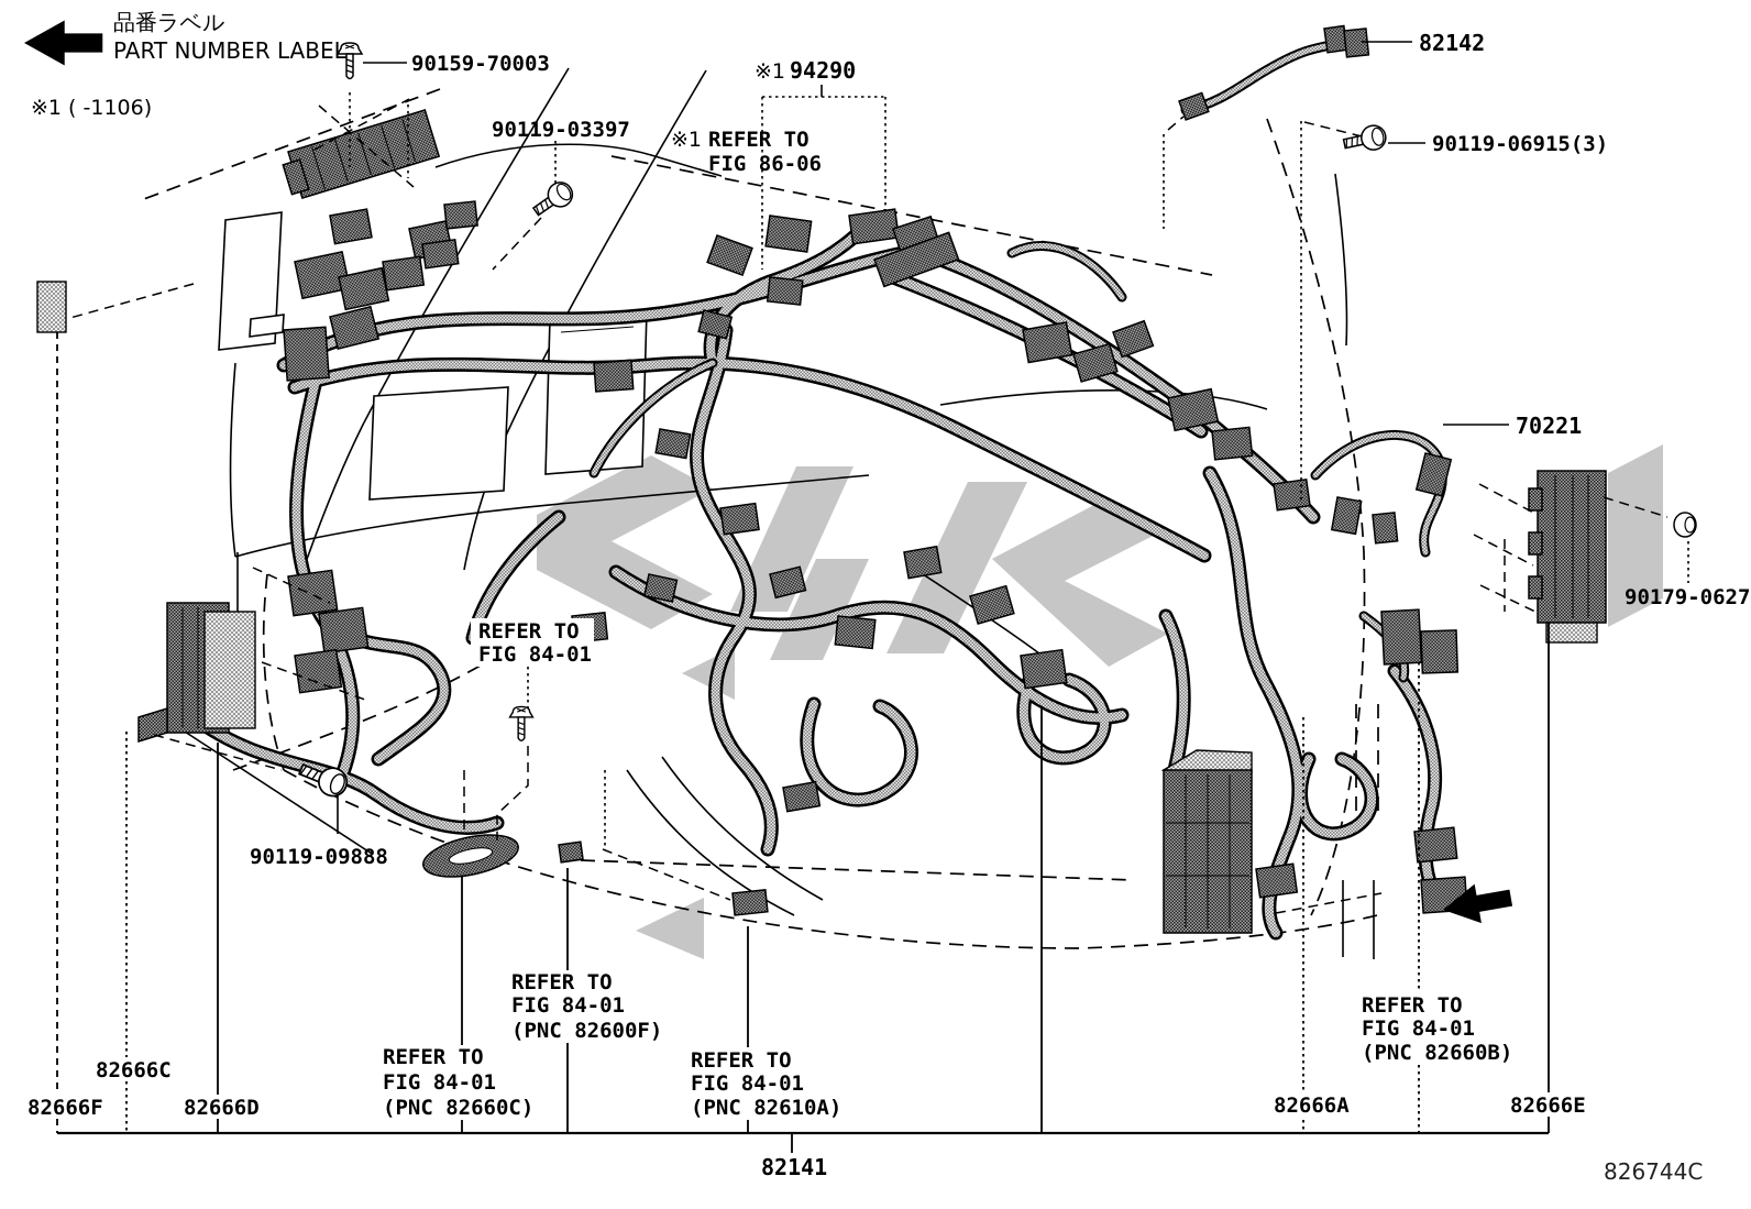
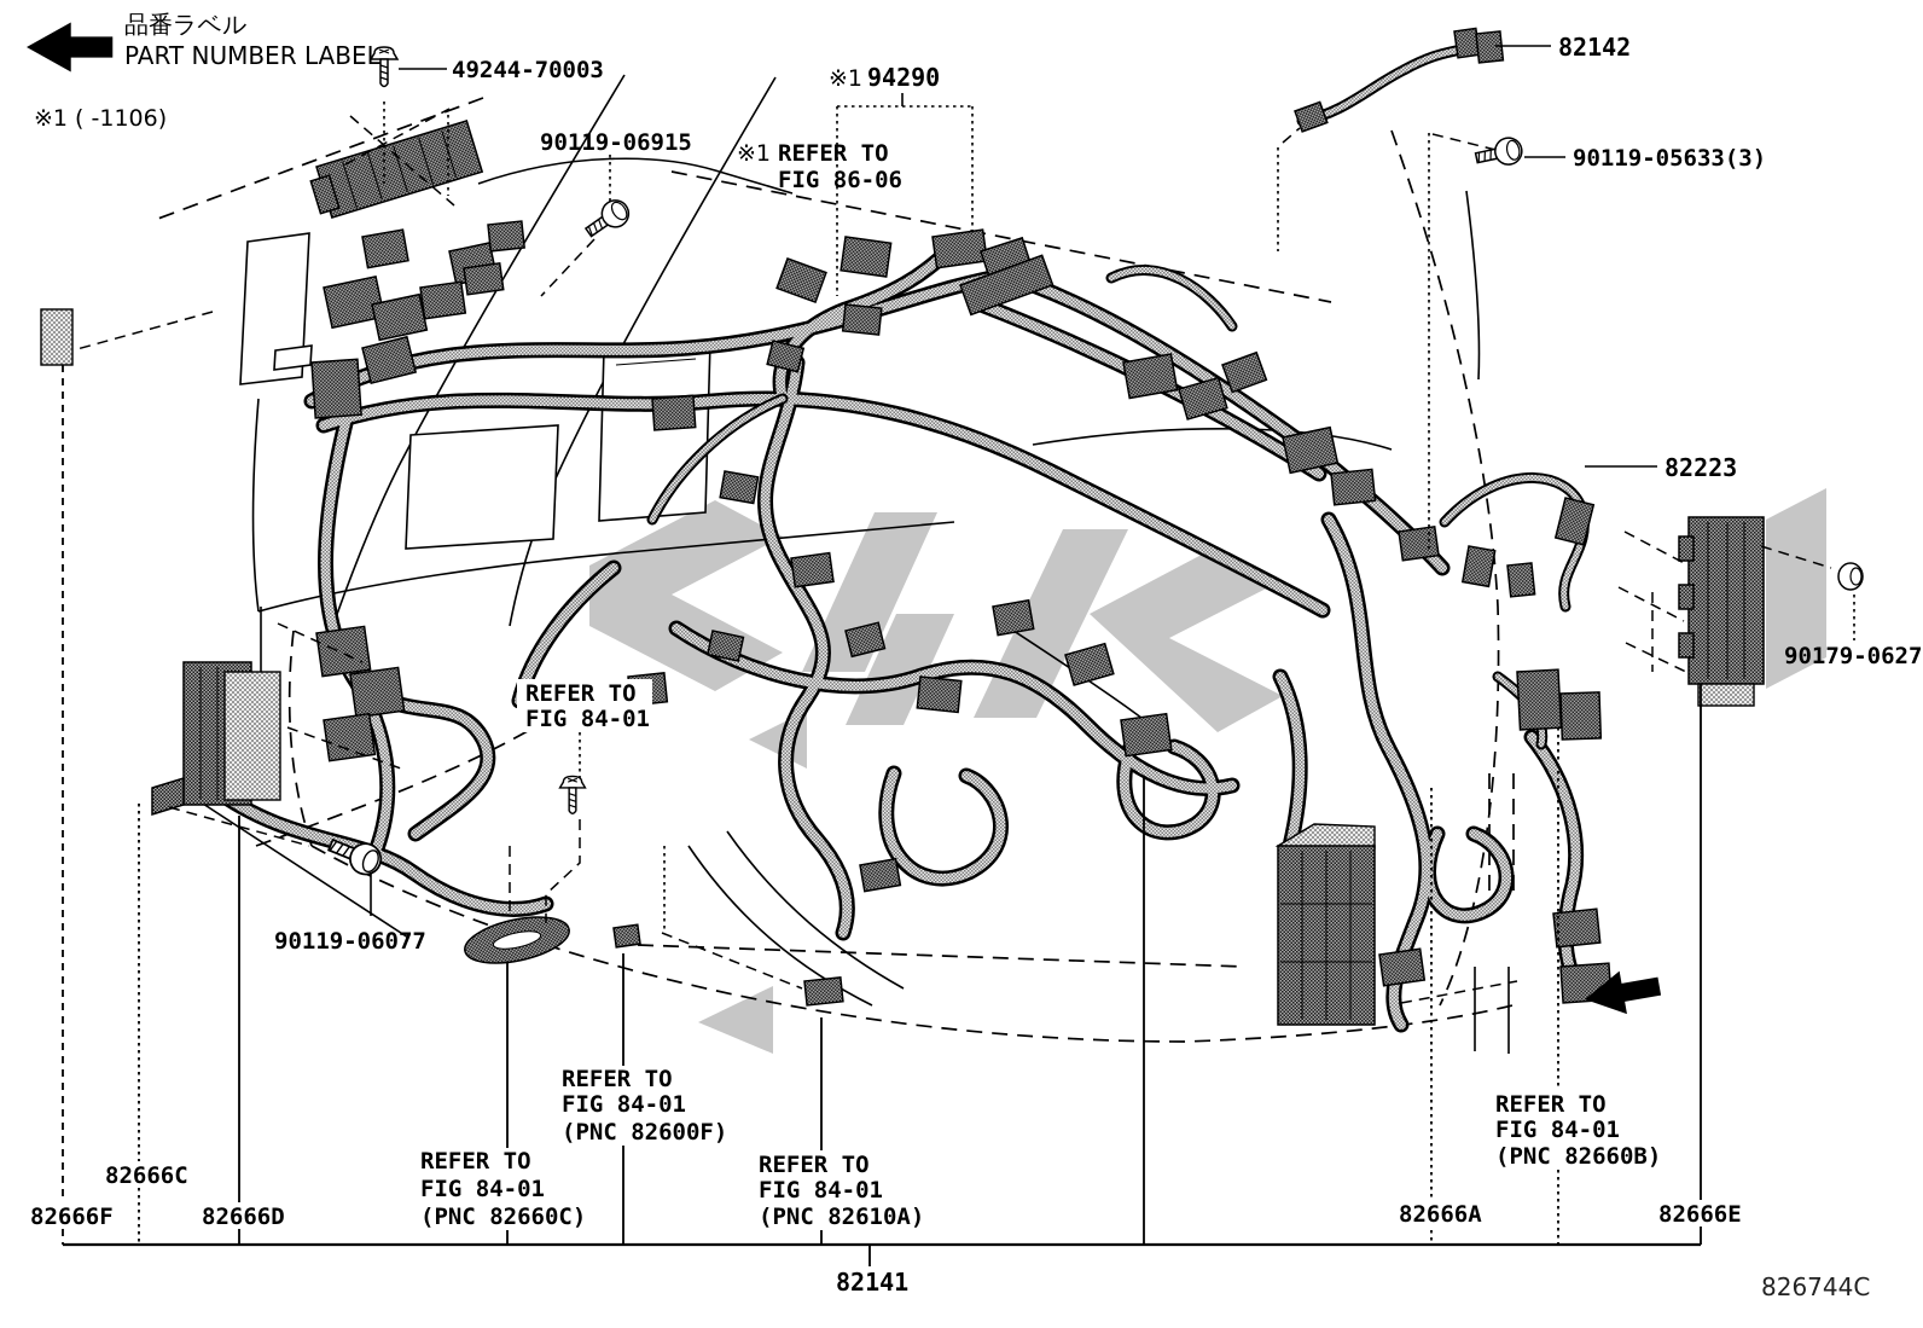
  :
  品番ラベル
  PART NUMBER LABEL
  ※1 ( -1106)
- 90159-70003
+ 49244-70003
- 90119-03397
+ 90119-06915
  ※1
  94290
  ※1
  REFER TO
  FIG 86-06
  82142
- 90119-06915(3)
+ 90119-05633(3)
- 70221
+ 82223
  90179-0627
  REFER TO
  FIG 84-01
- 90119-09888
+ 90119-06077
  82666C
  82666F
  82666D
  REFER TO
  FIG 84-01
  (PNC 82660C)
  REFER TO
  FIG 84-01
  (PNC 82600F)
  REFER TO
  FIG 84-01
  (PNC 82610A)
  82141
  82666A
  REFER TO
  FIG 84-01
  (PNC 82660B)
  82666E
  826744C
